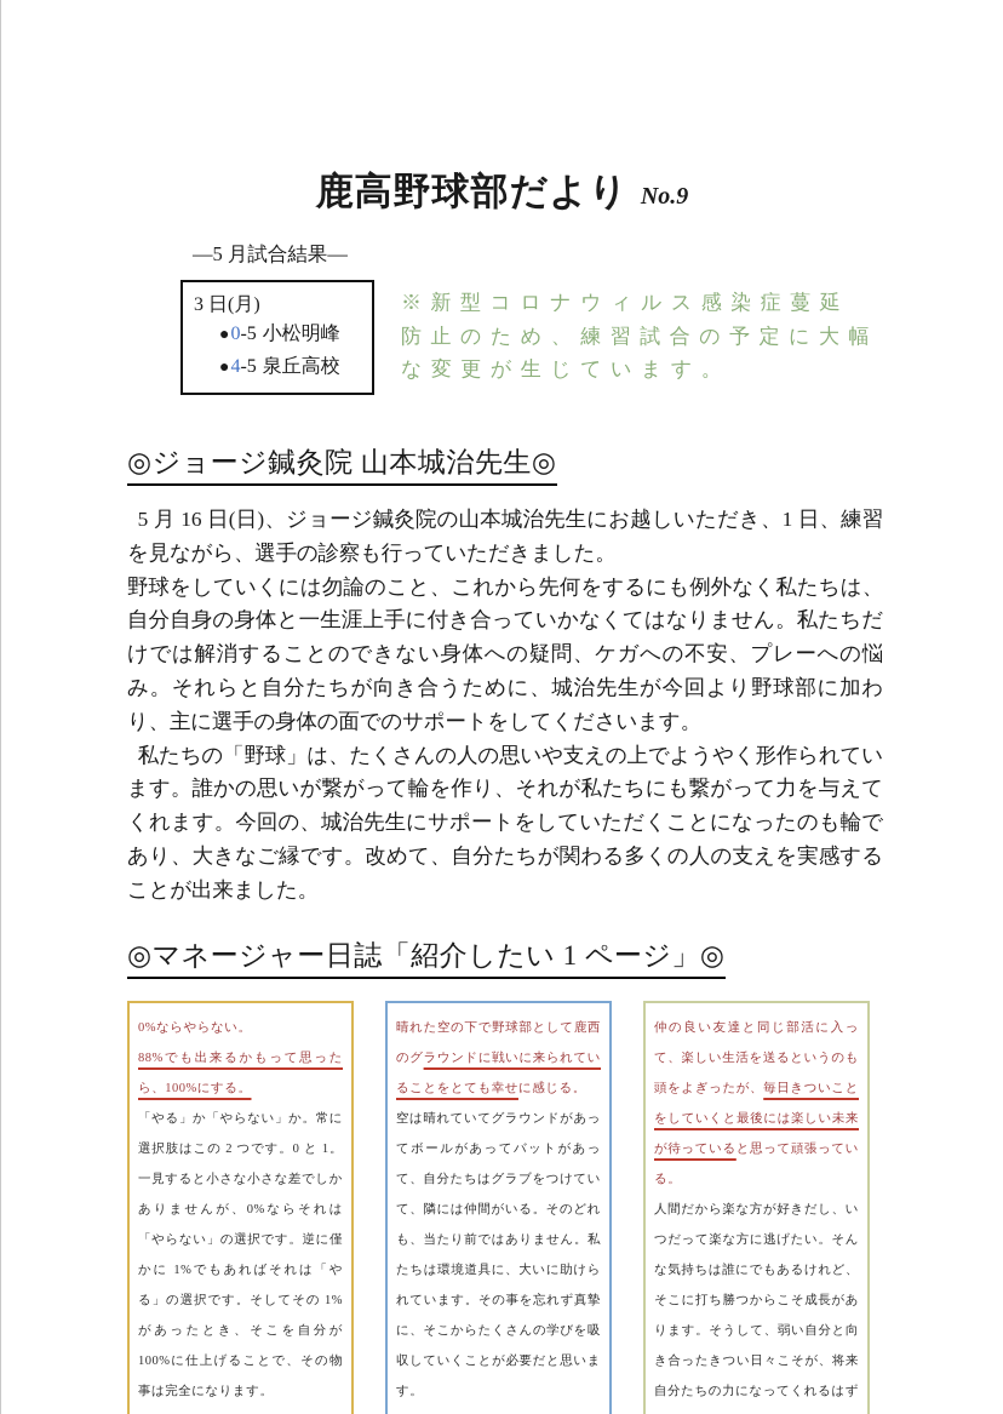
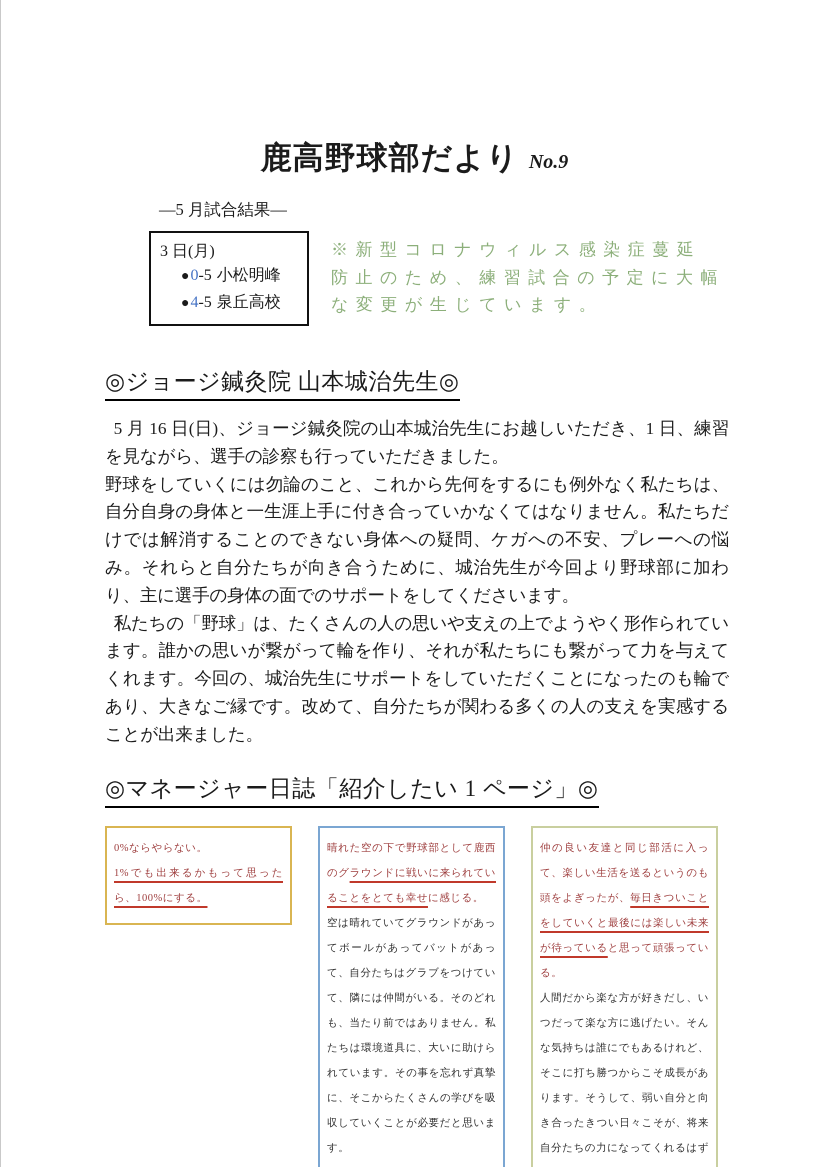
  鹿高野球部だより No.9
  ―5 月試合結果―
  3 日(月)
  ●0-5 小松明峰
  ●4-5 泉丘高校
  ※新型コロナウィルス感染症蔓延
  防止のため、練習試合の予定に大幅
  な変更が生じています。
  ◎ジョージ鍼灸院 山本城治先生◎
  5 月 16 日(日)、ジョージ鍼灸院の山本城治先生にお越しいただき、1 日、練習を見ながら、選手の診察も行っていただきました。
  野球をしていくには勿論のこと、これから先何をするにも例外なく私たちは、自分自身の身体と一生涯上手に付き合っていかなくてはなりません。私たちだけでは解消することのできない身体への疑問、ケガへの不安、プレーへの悩み。それらと自分たちが向き合うために、城治先生が今回より野球部に加わり、主に選手の身体の面でのサポートをしてくださいます。
  私たちの「野球」は、たくさんの人の思いや支えの上でようやく形作られています。誰かの思いが繋がって輪を作り、それが私たちにも繋がって力を与えてくれます。今回の、城治先生にサポートをしていただくことになったのも輪であり、大きなご縁です。改めて、自分たちが関わる多くの人の支えを実感することが出来ました。
  ◎マネージャー日誌「紹介したい 1 ページ」◎
  0%ならやらない。
- 88%でも出来るかもって思ったら、100%にする。
+ 1%でも出来るかもって思ったら、100%にする。
- 「やる」か「やらない」か。常に選択肢はこの 2 つです。0 と 1。一見すると小さな小さな差でしかありませんが、0%ならそれは「やらない」の選択です。逆に僅かに 1%でもあればそれは「やる」の選択です。そしてその 1%があったとき、そこを自分が 100%に仕上げることで、その物事は完全になります。
  晴れた空の下で野球部として鹿西のグラウンドに戦いに来られていることをとても幸せに感じる。
  空は晴れていてグラウンドがあってボールがあってバットがあって、自分たちはグラブをつけていて、隣には仲間がいる。そのどれも、当たり前ではありません。私たちは環境道具に、大いに助けられています。その事を忘れず真摯に、そこからたくさんの学びを吸収していくことが必要だと思います。
  仲の良い友達と同じ部活に入って、楽しい生活を送るというのも頭をよぎったが、毎日きついことをしていくと最後には楽しい未来が待っていると思って頑張っている。
  人間だから楽な方が好きだし、いつだって楽な方に逃げたい。そんな気持ちは誰にでもあるけれど、そこに打ち勝つからこそ成長があります。そうして、弱い自分と向き合ったきつい日々こそが、将来自分たちの力になってくれるはず
